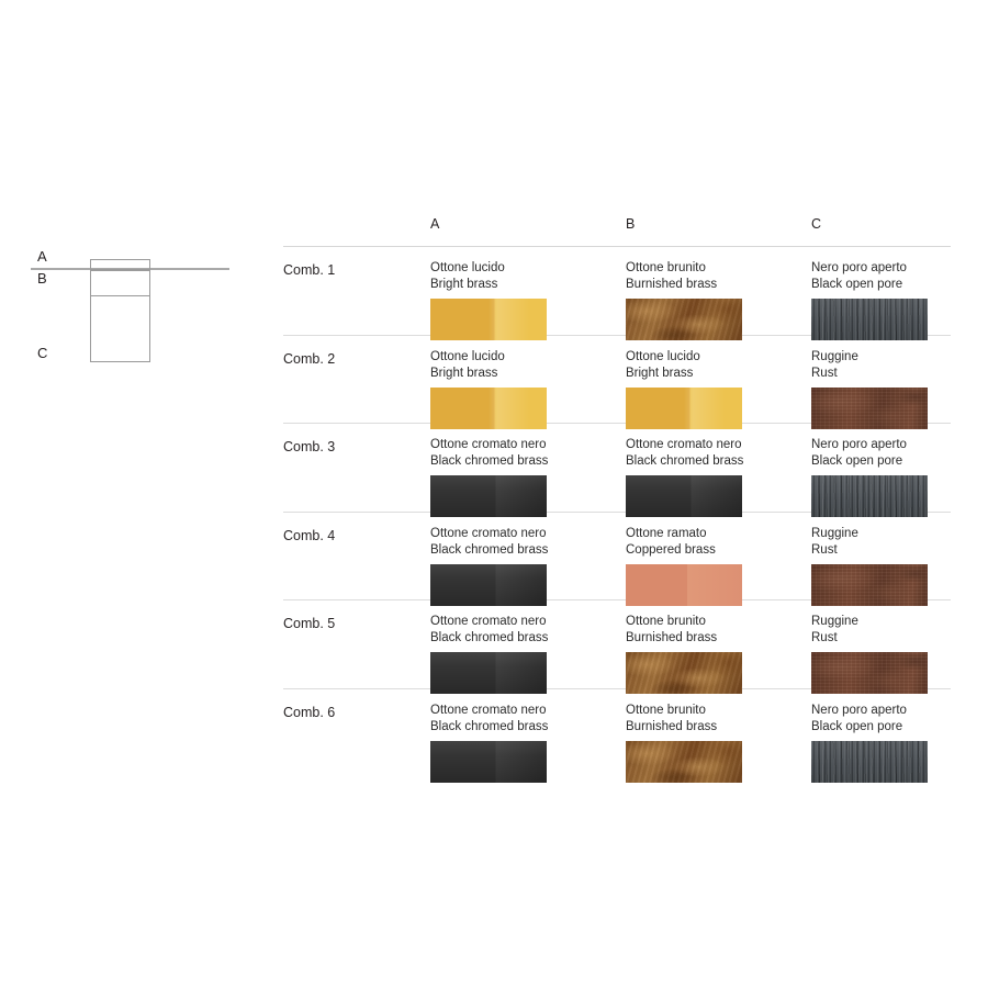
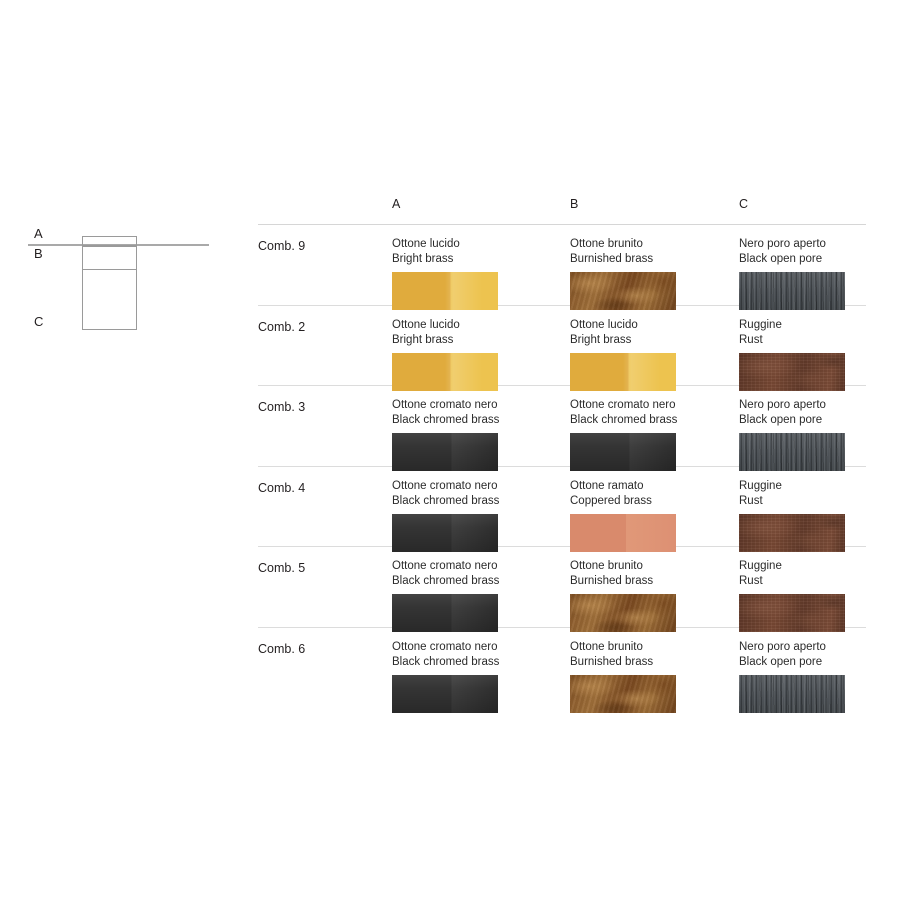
  A
  B
  C
  A
  B
  C
- Comb. 1
+ Comb. 9
  Ottone lucido
  Bright brass
  Ottone brunito
  Burnished brass
  Nero poro aperto
  Black open pore
  Comb. 2
  Ottone lucido
  Bright brass
  Ottone lucido
  Bright brass
  Ruggine
  Rust
  Comb. 3
  Ottone cromato nero
  Black chromed brass
  Ottone cromato nero
  Black chromed brass
  Nero poro aperto
  Black open pore
  Comb. 4
  Ottone cromato nero
  Black chromed brass
  Ottone ramato
  Coppered brass
  Ruggine
  Rust
  Comb. 5
  Ottone cromato nero
  Black chromed brass
  Ottone brunito
  Burnished brass
  Ruggine
  Rust
  Comb. 6
  Ottone cromato nero
  Black chromed brass
  Ottone brunito
  Burnished brass
  Nero poro aperto
  Black open pore
